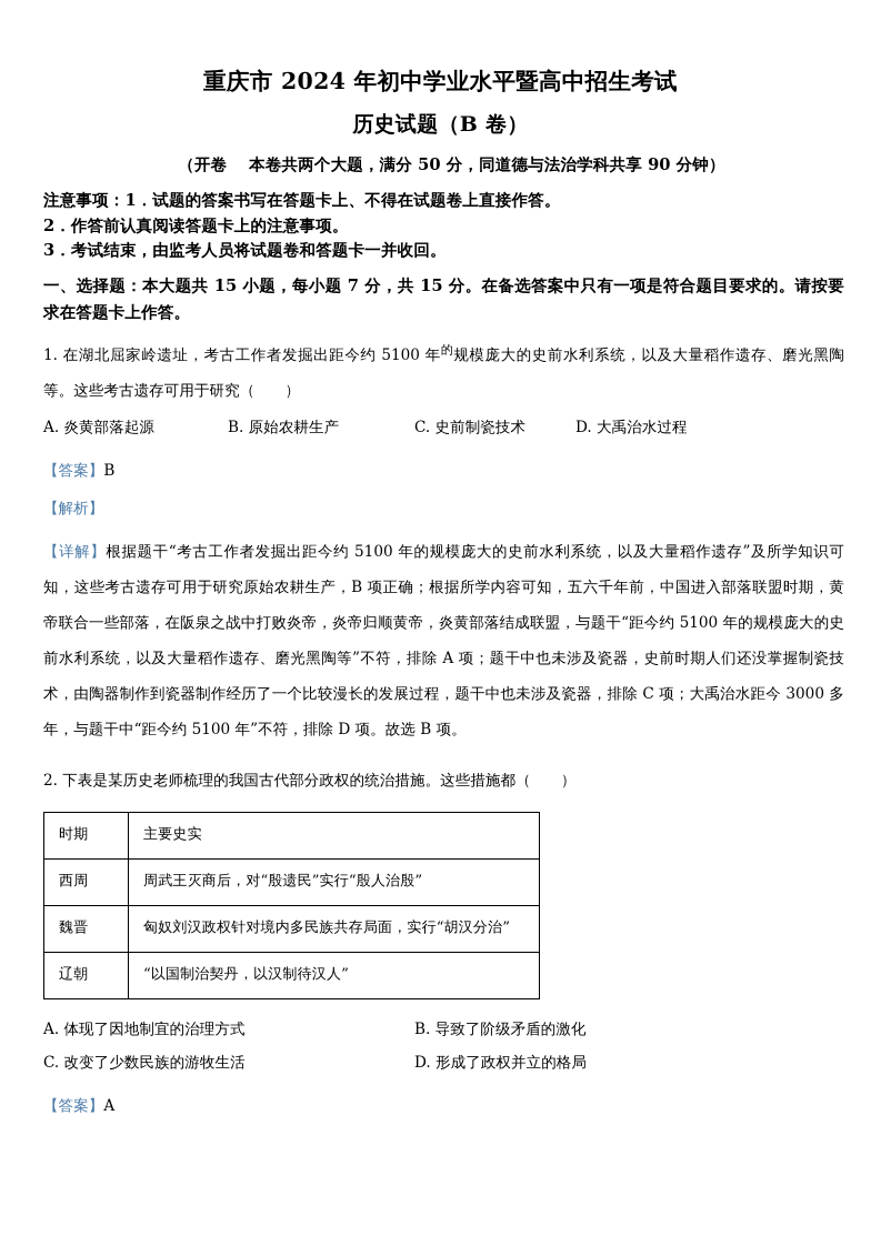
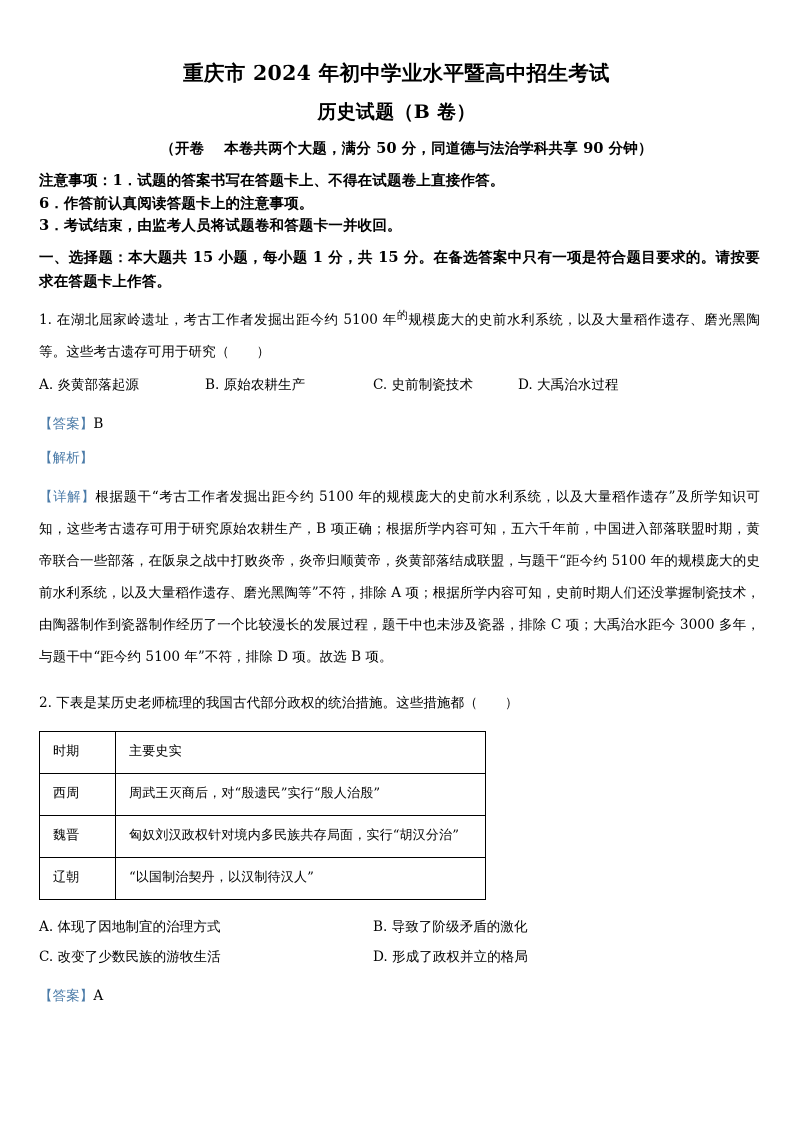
  重庆市 2024 年初中学业水平暨高中招生考试
  历史试题（B 卷）
  （开卷 本卷共两个大题，满分 50 分，同道德与法治学科共享 90 分钟）
  注意事项：1．试题的答案书写在答题卡上、不得在试题卷上直接作答。
- 2．作答前认真阅读答题卡上的注意事项。
+ 6．作答前认真阅读答题卡上的注意事项。
  3．考试结束，由监考人员将试题卷和答题卡一并收回。
- 一、选择题：本大题共 15 小题，每小题 7 分，共 15 分。在备选答案中只有一项是符合题目要求的。请按要求在答题卡上作答。
+ 一、选择题：本大题共 15 小题，每小题 1 分，共 15 分。在备选答案中只有一项是符合题目要求的。请按要求在答题卡上作答。
  1. 在湖北屈家岭遗址，考古工作者发掘出距今约 5100 年的规模庞大的史前水利系统，以及大量稻作遗存、磨光黑陶等。这些考古遗存可用于研究（ ）
  A. 炎黄部落起源
  B. 原始农耕生产
  C. 史前制瓷技术
  D. 大禹治水过程
  【答案】B
  【解析】
- 【详解】根据题干“考古工作者发掘出距今约 5100 年的规模庞大的史前水利系统，以及大量稻作遗存”及所学知识可知，这些考古遗存可用于研究原始农耕生产，B 项正确；根据所学内容可知，五六千年前，中国进入部落联盟时期，黄帝联合一些部落，在阪泉之战中打败炎帝，炎帝归顺黄帝，炎黄部落结成联盟，与题干“距今约 5100 年的规模庞大的史前水利系统，以及大量稻作遗存、磨光黑陶等”不符，排除 A 项；题干中也未涉及瓷器，史前时期人们还没掌握制瓷技术，由陶器制作到瓷器制作经历了一个比较漫长的发展过程，题干中也未涉及瓷器，排除 C 项；大禹治水距今 3000 多年，与题干中“距今约 5100 年”不符，排除 D 项。故选 B 项。
+ 【详解】根据题干“考古工作者发掘出距今约 5100 年的规模庞大的史前水利系统，以及大量稻作遗存”及所学知识可知，这些考古遗存可用于研究原始农耕生产，B 项正确；根据所学内容可知，五六千年前，中国进入部落联盟时期，黄帝联合一些部落，在阪泉之战中打败炎帝，炎帝归顺黄帝，炎黄部落结成联盟，与题干“距今约 5100 年的规模庞大的史前水利系统，以及大量稻作遗存、磨光黑陶等”不符，排除 A 项；根据所学内容可知，史前时期人们还没掌握制瓷技术，由陶器制作到瓷器制作经历了一个比较漫长的发展过程，题干中也未涉及瓷器，排除 C 项；大禹治水距今 3000 多年，与题干中“距今约 5100 年”不符，排除 D 项。故选 B 项。
  2. 下表是某历史老师梳理的我国古代部分政权的统治措施。这些措施都（ ）
  时期	主要史实
  西周	周武王灭商后，对“殷遗民”实行“殷人治殷”
  魏晋	匈奴刘汉政权针对境内多民族共存局面，实行“胡汉分治”
  辽朝	“以国制治契丹，以汉制待汉人”
  A. 体现了因地制宜的治理方式
  B. 导致了阶级矛盾的激化
  C. 改变了少数民族的游牧生活
  D. 形成了政权并立的格局
  【答案】A
